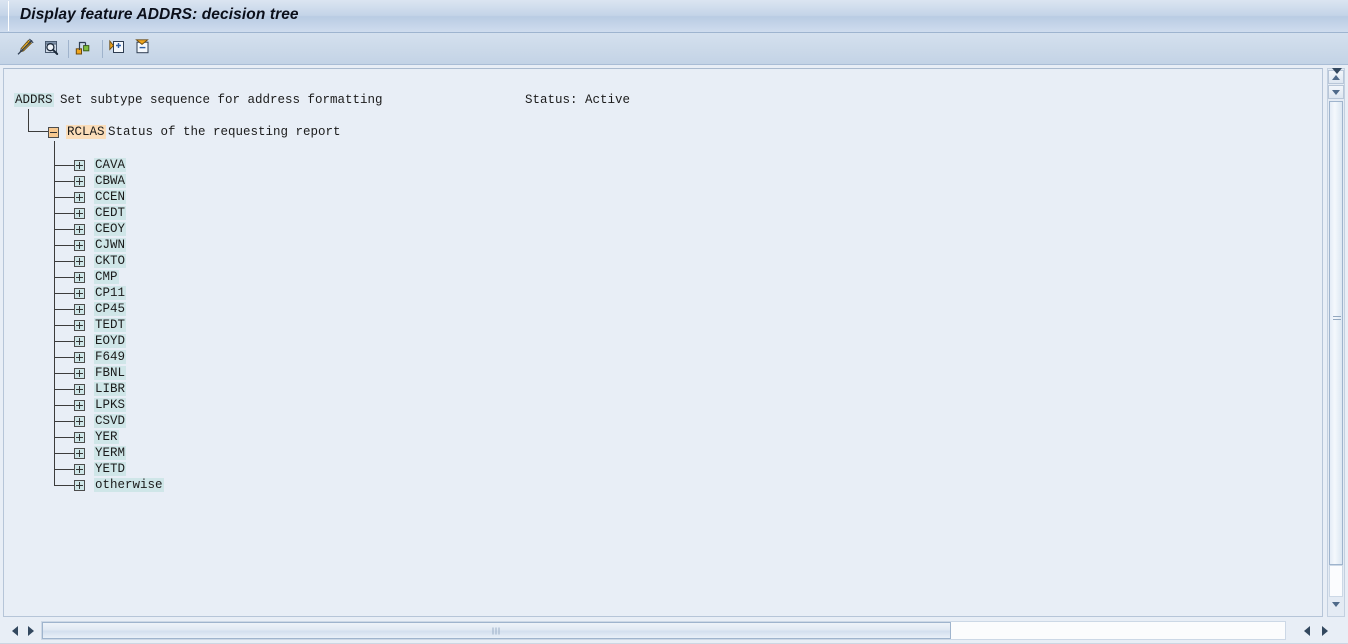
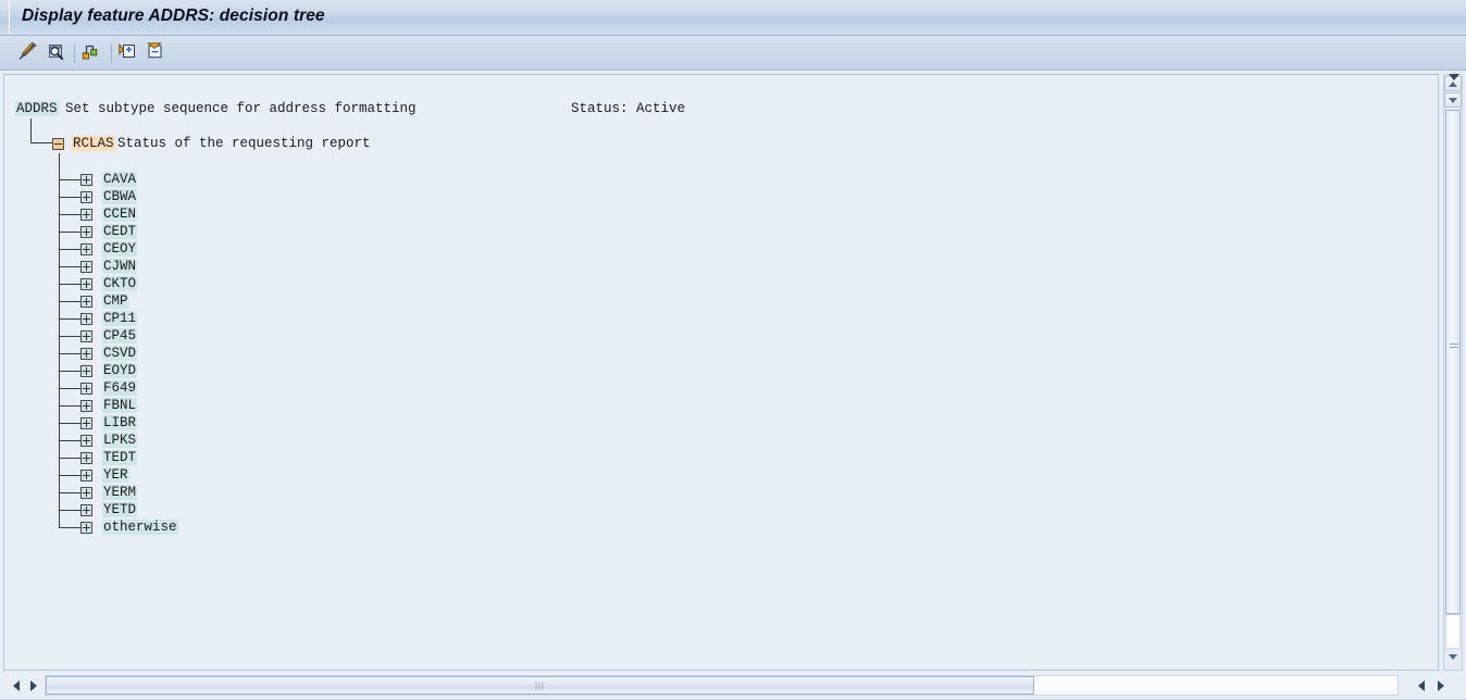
  Display feature ADDRS: decision tree
  ADDRS
  Set subtype sequence for address formatting
  Status: Active
  RCLAS
  Status of the requesting report
  CAVA
  CBWA
  CCEN
  CEDT
  CEOY
  CJWN
  CKTO
  CMP
  CP11
  CP45
- TEDT
+ CSVD
  EOYD
  F649
  FBNL
  LIBR
  LPKS
- CSVD
+ TEDT
  YER
  YERM
  YETD
  otherwise
